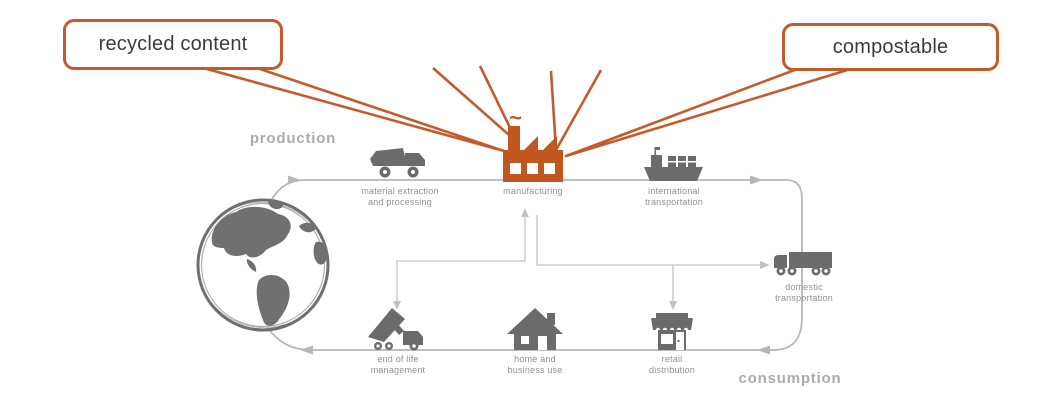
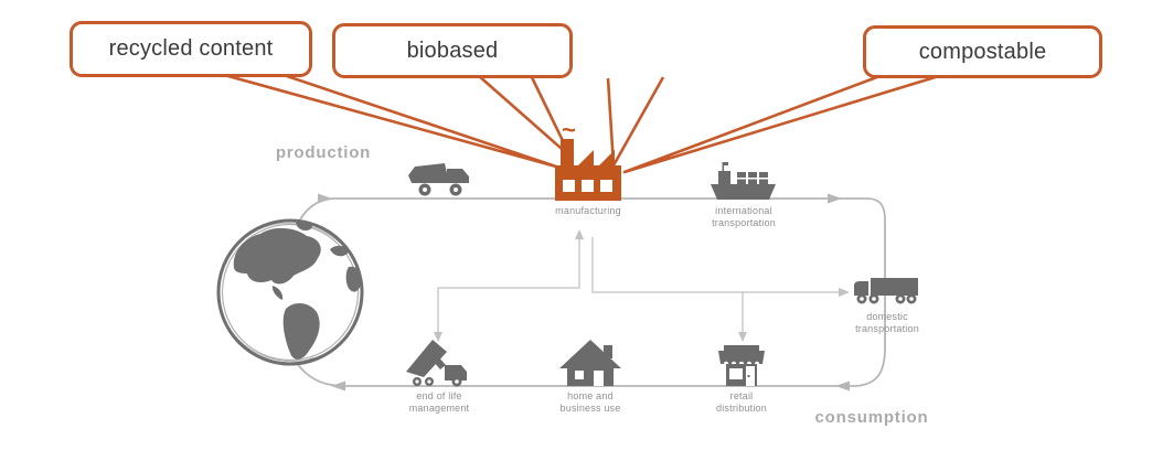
  ~
  recycled content
+ biobased
  compostable
  production
  consumption
- material extraction
- and processing
  manufacturing
  international
  transportation
  domestic
  transportation
  retail
  distribution
  home and
  business use
  end of life
  management
